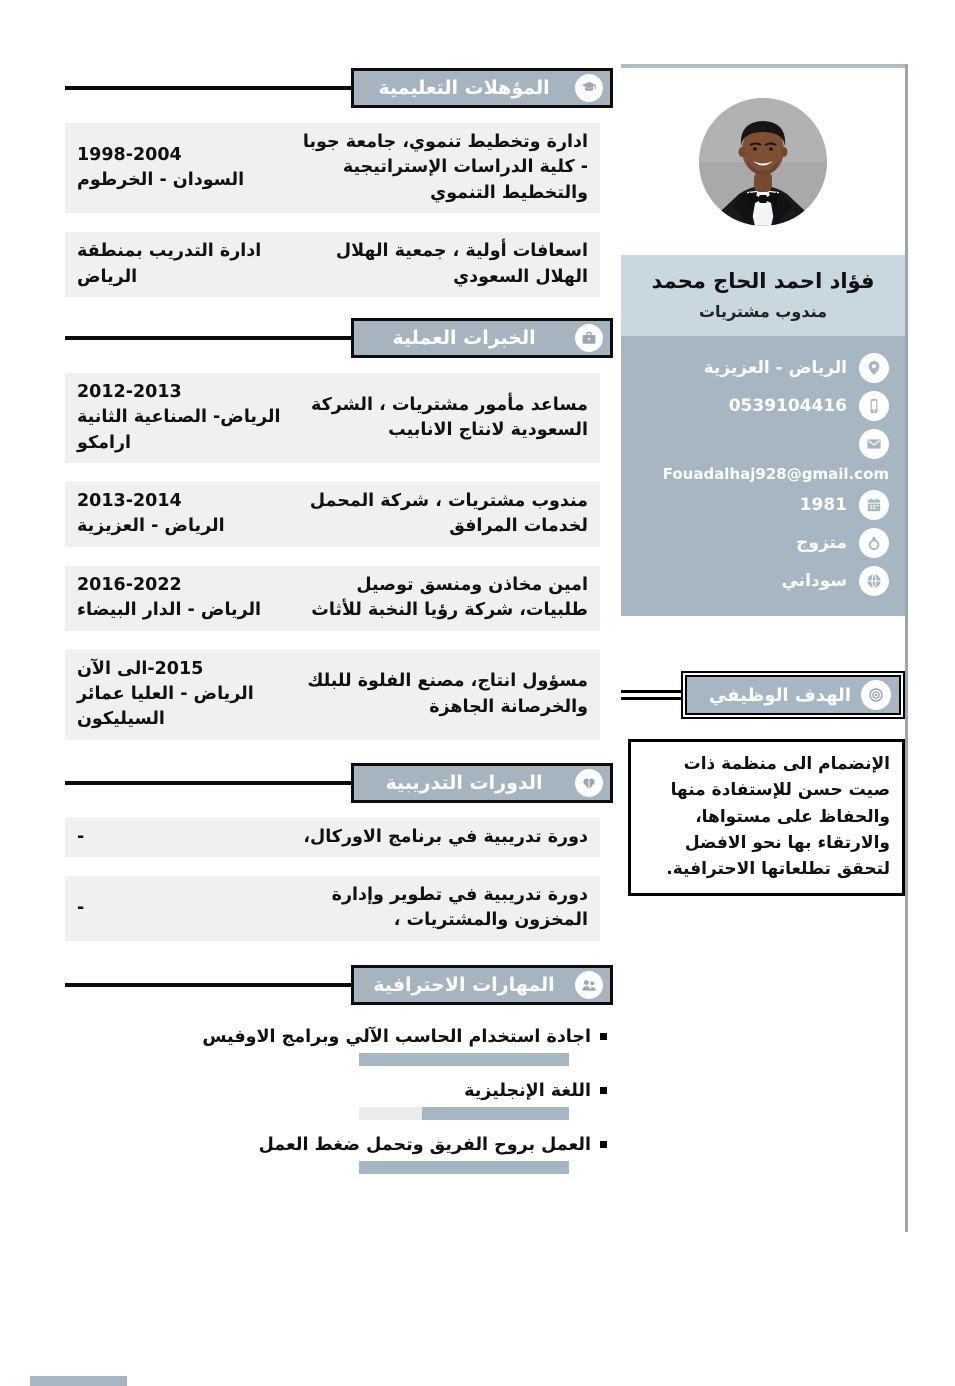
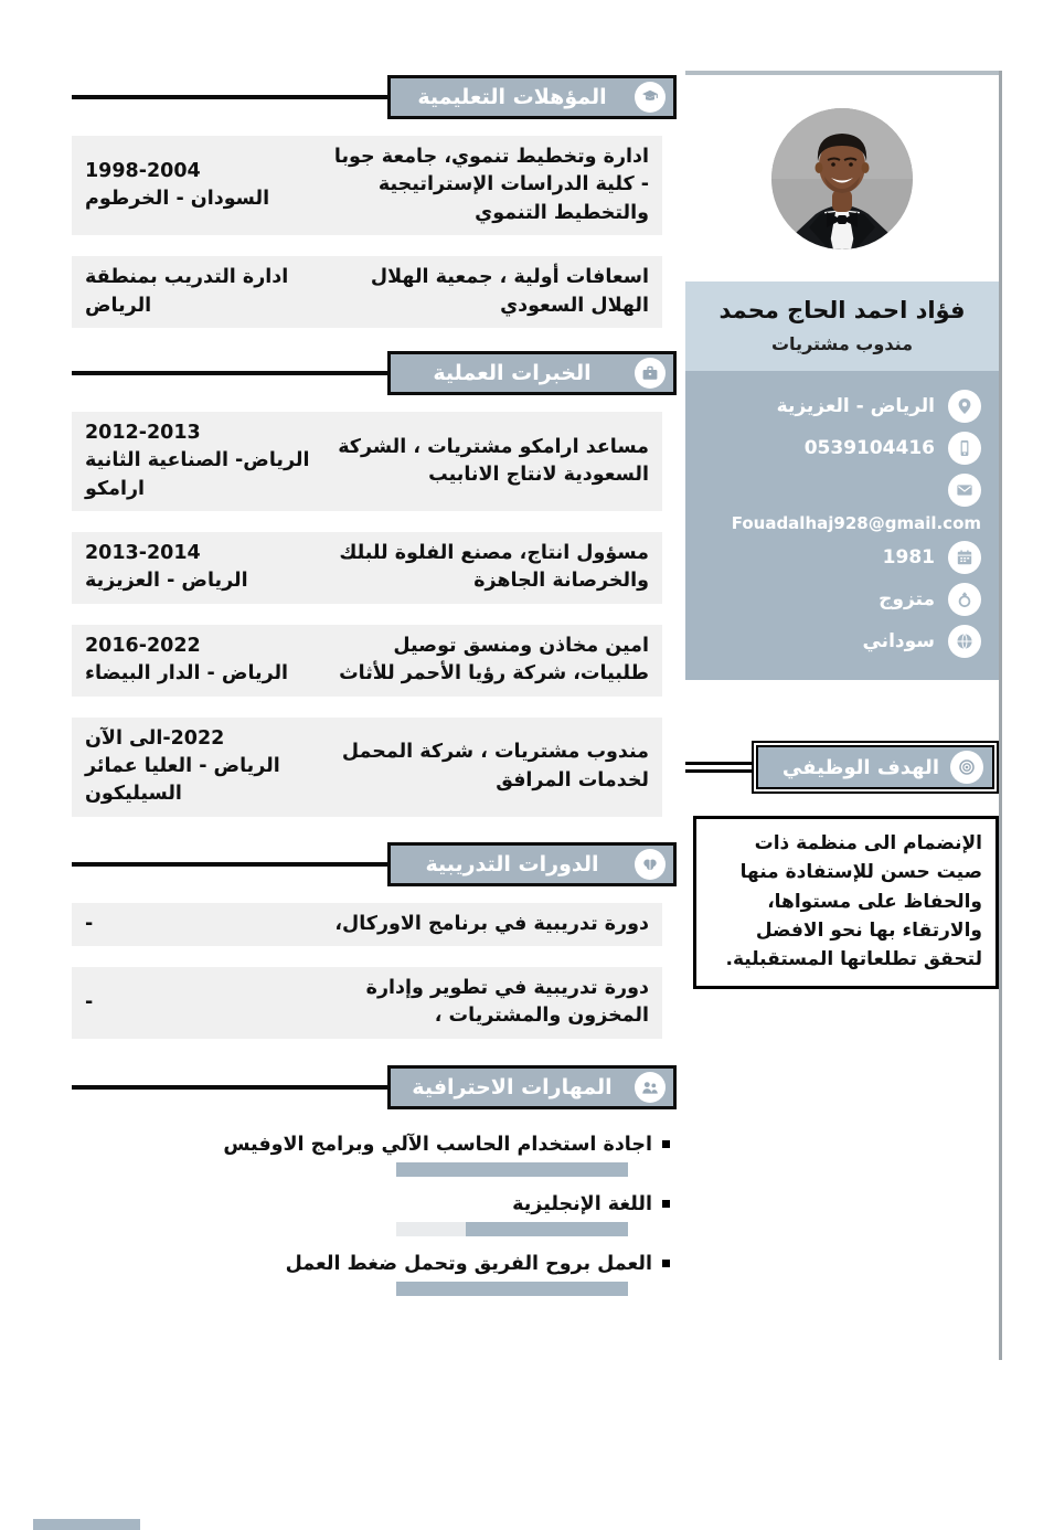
  فؤاد احمد الحاج محمد
  مندوب مشتريات
  الرياض - العزيزية
  0539104416
  Fouadalhaj928@gmail.com
  1981
  متزوج
  سوداني
  الهدف الوظيفي
- الإنضمام الى منظمة ذات صيت حسن للإستفادة منها والحفاظ على مستواها، والارتقاء بها نحو الافضل لتحقق تطلعاتها الاحترافية.
+ الإنضمام الى منظمة ذات صيت حسن للإستفادة منها والحفاظ على مستواها، والارتقاء بها نحو الافضل لتحقق تطلعاتها المستقبلية.
  المؤهلات التعليمية
  ادارة وتخطيط تنموي، جامعة جوبا - كلية الدراسات الإستراتيجية والتخطيط التنموي
  1998-2004
  السودان - الخرطوم
  اسعافات أولية ، جمعية الهلال الهلال السعودي
  ادارة التدريب بمنطقة الرياض
  الخبرات العملية
- مساعد مأمور مشتريات ، الشركة السعودية لانتاج الانابيب
+ مساعد ارامكو مشتريات ، الشركة السعودية لانتاج الانابيب
  2012-2013
  الرياض- الصناعية الثانية ارامكو
- مندوب مشتريات ، شركة المحمل لخدمات المرافق
+ مسؤول انتاج، مصنع الفلوة للبلك والخرصانة الجاهزة
  2013-2014
  الرياض - العزيزية
- امين مخاذن ومنسق توصيل طلبيات، شركة رؤيا النخبة للأثاث
+ امين مخاذن ومنسق توصيل طلبيات، شركة رؤيا الأحمر للأثاث
  2016-2022
  الرياض - الدار البيضاء
- مسؤول انتاج، مصنع الفلوة للبلك والخرصانة الجاهزة
+ مندوب مشتريات ، شركة المحمل لخدمات المرافق
- 2015-الى الآن
+ 2022-الى الآن
  الرياض - العليا عمائر السيليكون
  الدورات التدريبية
  دورة تدريبية في برنامج الاوركال،
  -
  دورة تدريبية في تطوير وإدارة المخزون والمشتريات ،
  -
  المهارات الاحترافية
  اجادة استخدام الحاسب الآلي وبرامج الاوفيس
  اللغة الإنجليزية
  العمل بروح الفريق وتحمل ضغط العمل
